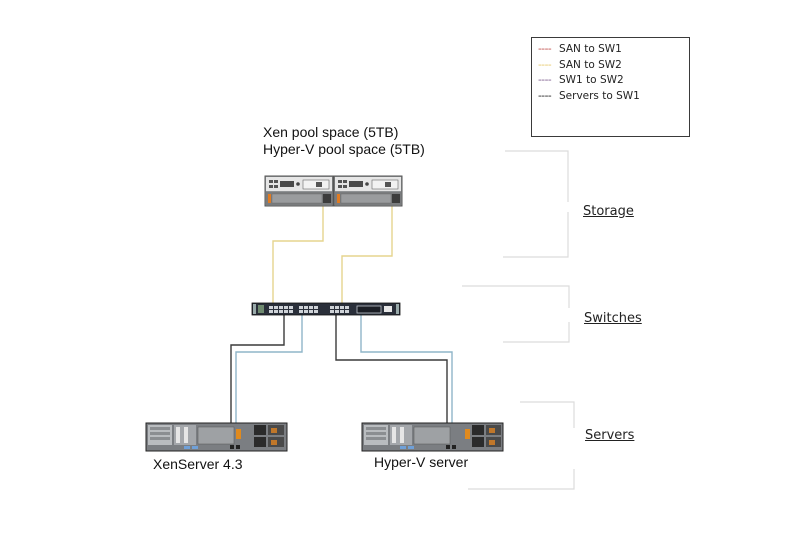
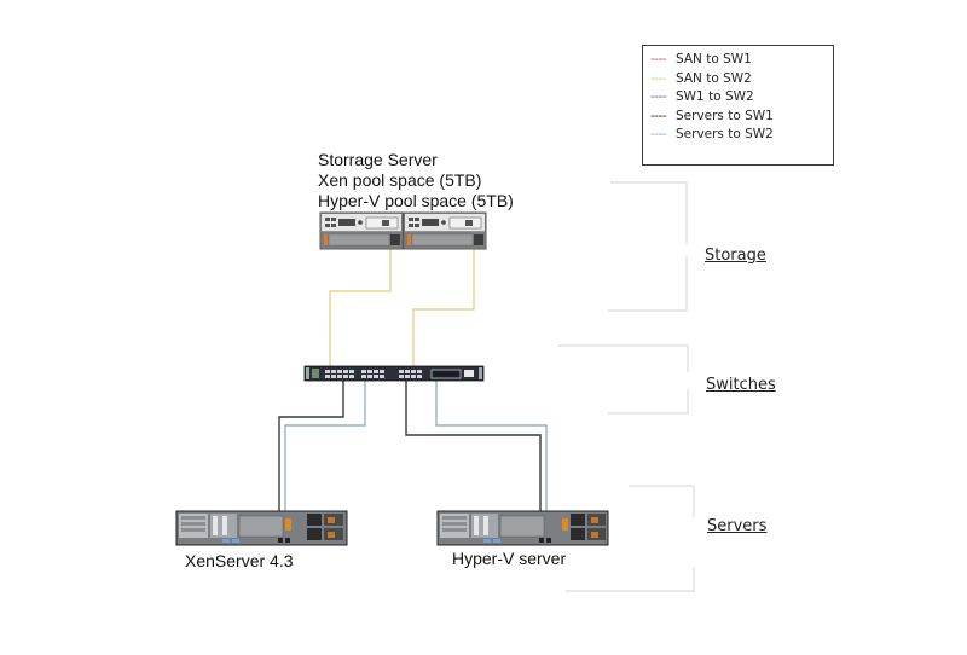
  ---- SAN to SW1
  ---- SAN to SW2
  ---- SW1 to SW2
  ---- Servers to SW1
+ ---- Servers to SW2
+ Storrage Server
  Xen pool space (5TB)
  Hyper-V pool space (5TB)
  Storage
  Switches
  Servers
  XenServer 4.3
  Hyper-V server
